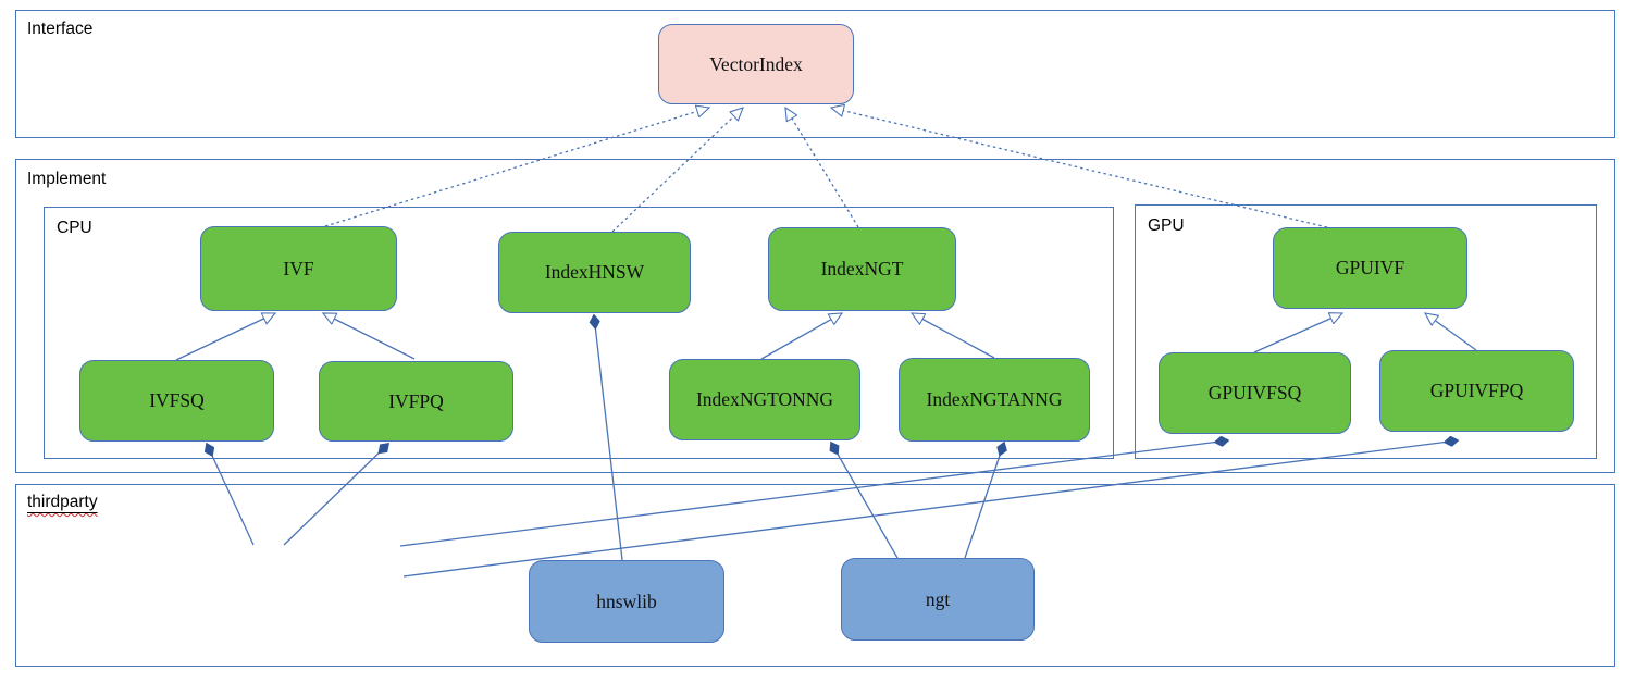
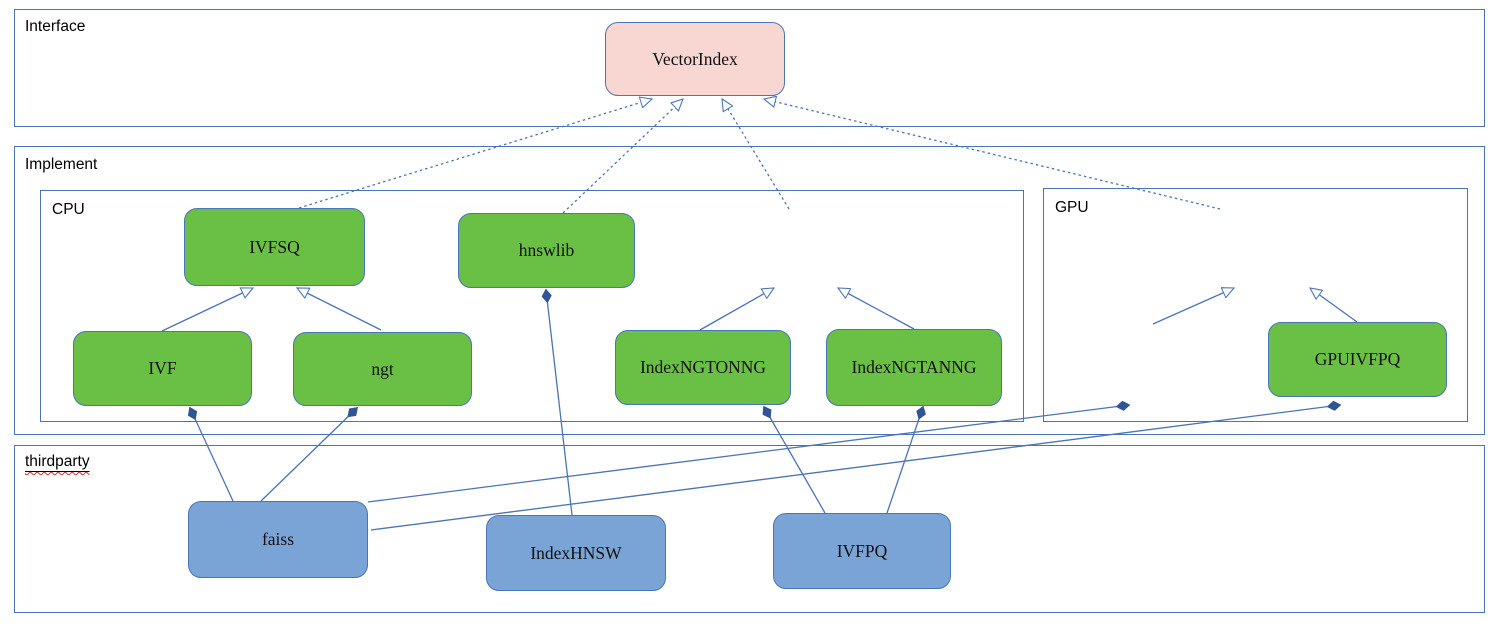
  Interface
  Implement
  CPU
  GPU
  thirdparty
  VectorIndex
- IVF
+ IVFSQ
- IndexHNSW
+ hnswlib
- IndexNGT
- IVFSQ
+ IVF
- IVFPQ
+ ngt
  IndexNGTONNG
  IndexNGTANNG
- GPUIVF
- GPUIVFSQ
  GPUIVFPQ
+ faiss
- hnswlib
+ IndexHNSW
- ngt
+ IVFPQ
